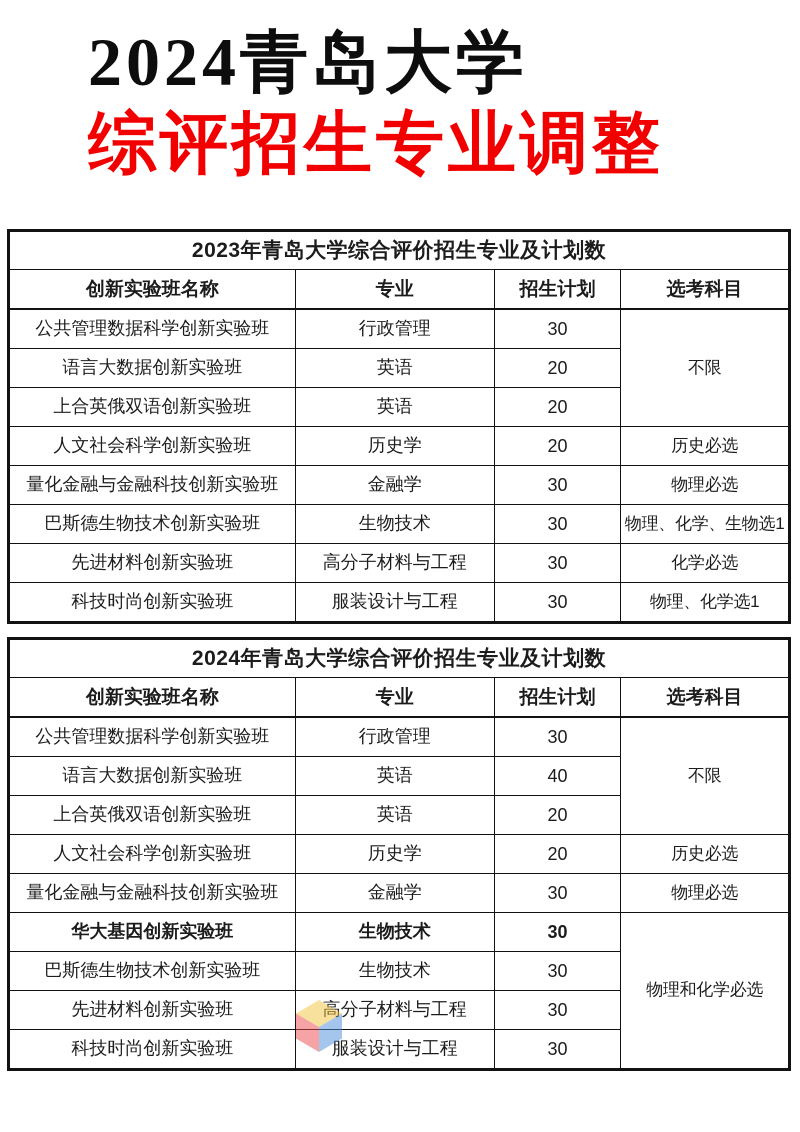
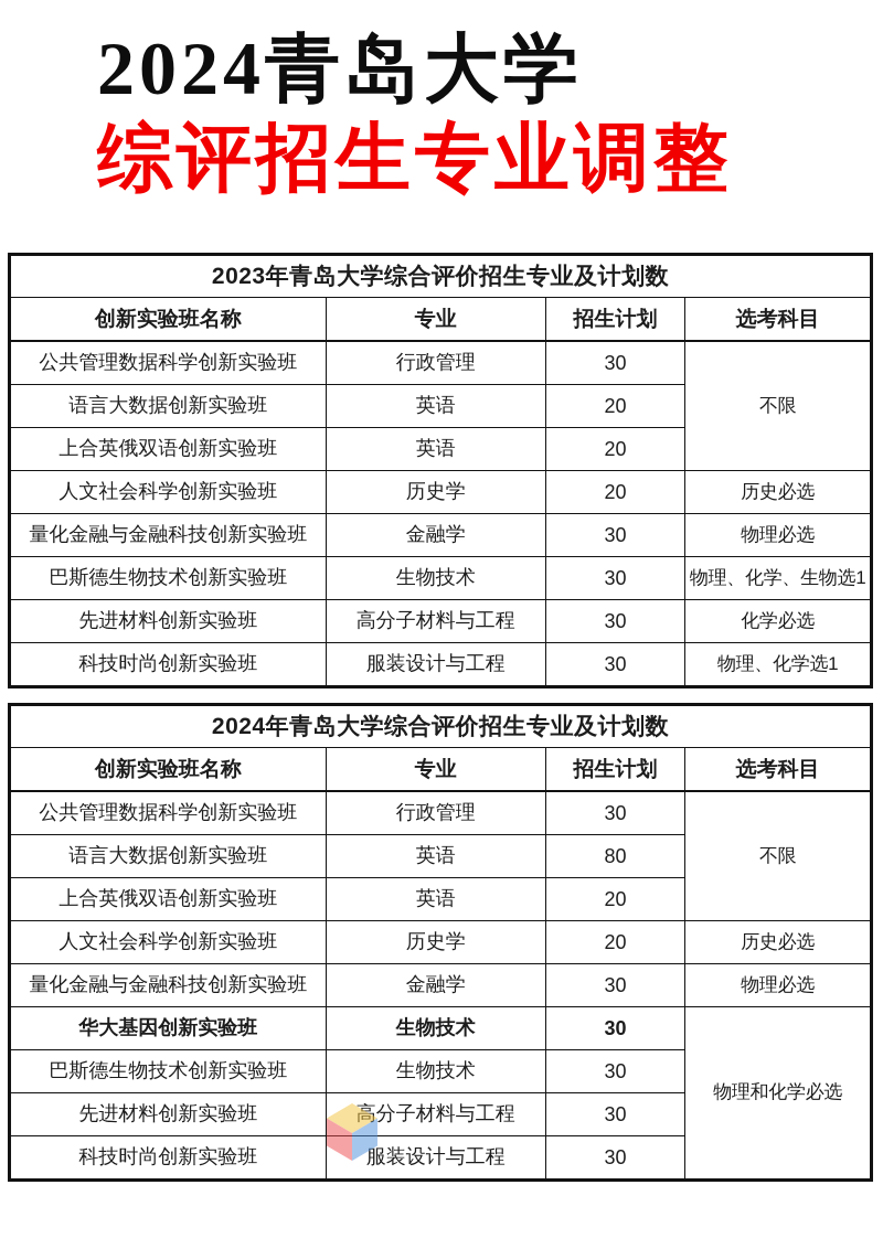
  2024青岛大学
  综评招生专业调整
  2023年青岛大学综合评价招生专业及计划数
  创新实验班名称	专业	招生计划	选考科目
  公共管理数据科学创新实验班	行政管理	30	不限
  语言大数据创新实验班	英语	20
  上合英俄双语创新实验班	英语	20
  人文社会科学创新实验班	历史学	20	历史必选
  量化金融与金融科技创新实验班	金融学	30	物理必选
  巴斯德生物技术创新实验班	生物技术	30	物理、化学、生物选1
  先进材料创新实验班	高分子材料与工程	30	化学必选
  科技时尚创新实验班	服装设计与工程	30	物理、化学选1
  2024年青岛大学综合评价招生专业及计划数
  创新实验班名称	专业	招生计划	选考科目
  公共管理数据科学创新实验班	行政管理	30	不限
- 语言大数据创新实验班	英语	40
+ 语言大数据创新实验班	英语	80
  上合英俄双语创新实验班	英语	20
  人文社会科学创新实验班	历史学	20	历史必选
  量化金融与金融科技创新实验班	金融学	30	物理必选
  华大基因创新实验班	生物技术	30	物理和化学必选
  巴斯德生物技术创新实验班	生物技术	30
  先进材料创新实验班	高分子材料与工程	30
  科技时尚创新实验班	服装设计与工程	30
